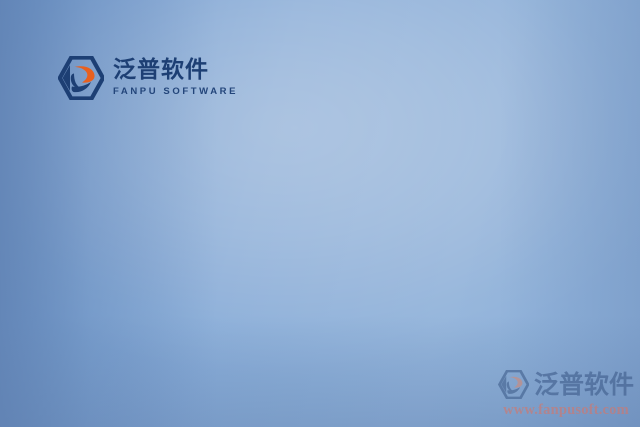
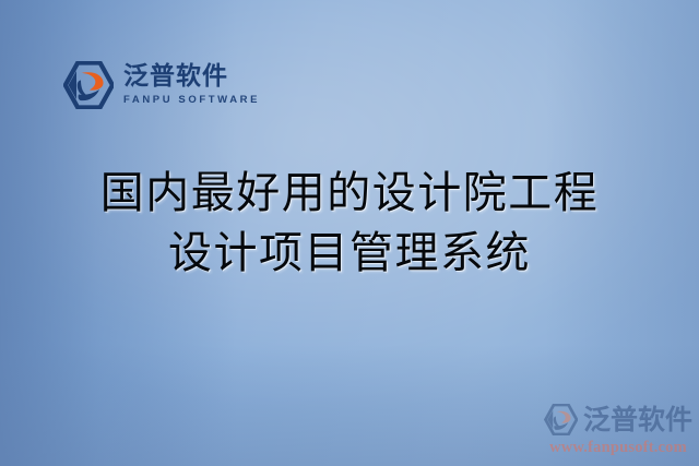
  泛普软件
  FANPU SOFTWARE
+ 国内最好用的设计院工程
+ 设计项目管理系统
  泛普软件
  www.fanpusoft.com
